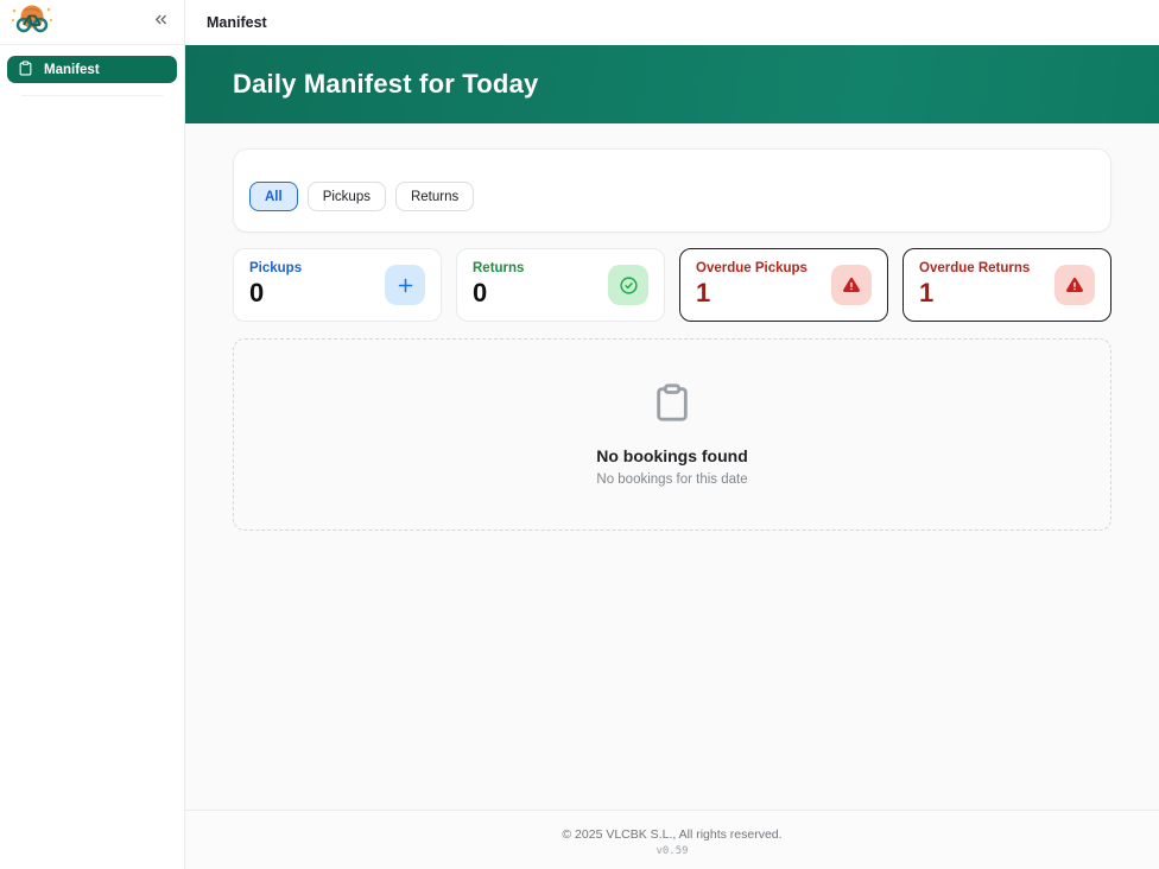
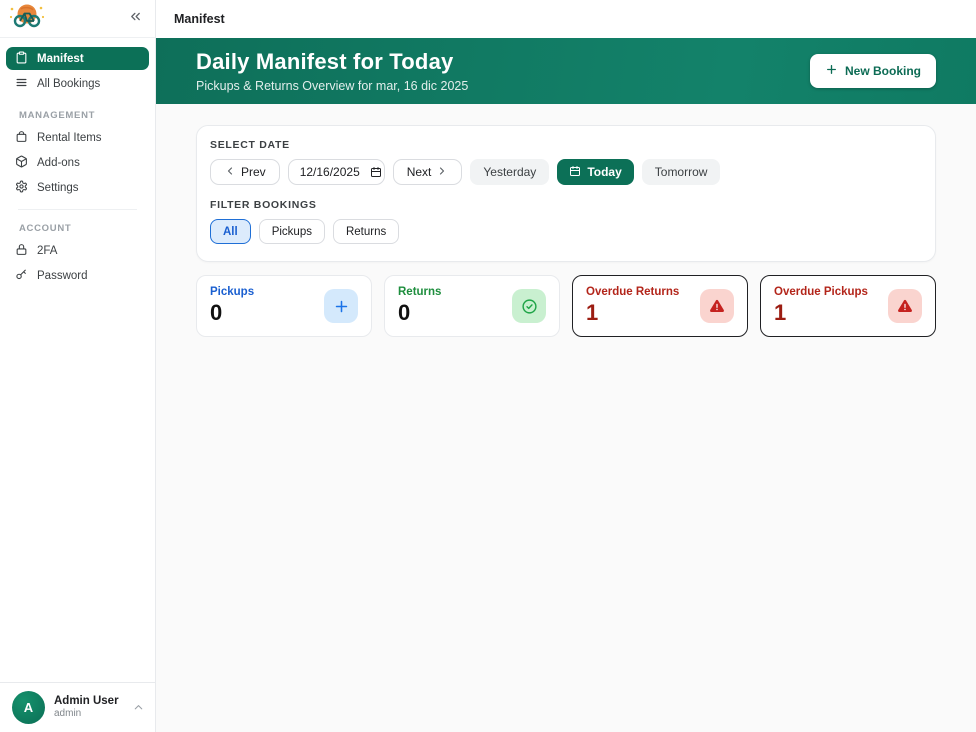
  Manifest
+ All Bookings
+ MANAGEMENT
+ Rental Items
+ Add-ons
+ Settings
+ ACCOUNT
+ 2FA
+ Password
+ A
+ Admin User
+ admin
  Manifest
  Daily Manifest for Today
+ Pickups & Returns Overview for mar, 16 dic 2025
+ New Booking
+ SELECT DATE
+ Prev
+ 12/16/2025
+ Next
+ Yesterday
+ Today
+ Tomorrow
+ FILTER BOOKINGS
  All
  Pickups
  Returns
  Pickups
  0
  Returns
  0
- Overdue Pickups
+ Overdue Returns
  1
- Overdue Returns
+ Overdue Pickups
  1
- No bookings found
- No bookings for this date
- © 2025 VLCBK S.L., All rights reserved.
- v0.59
